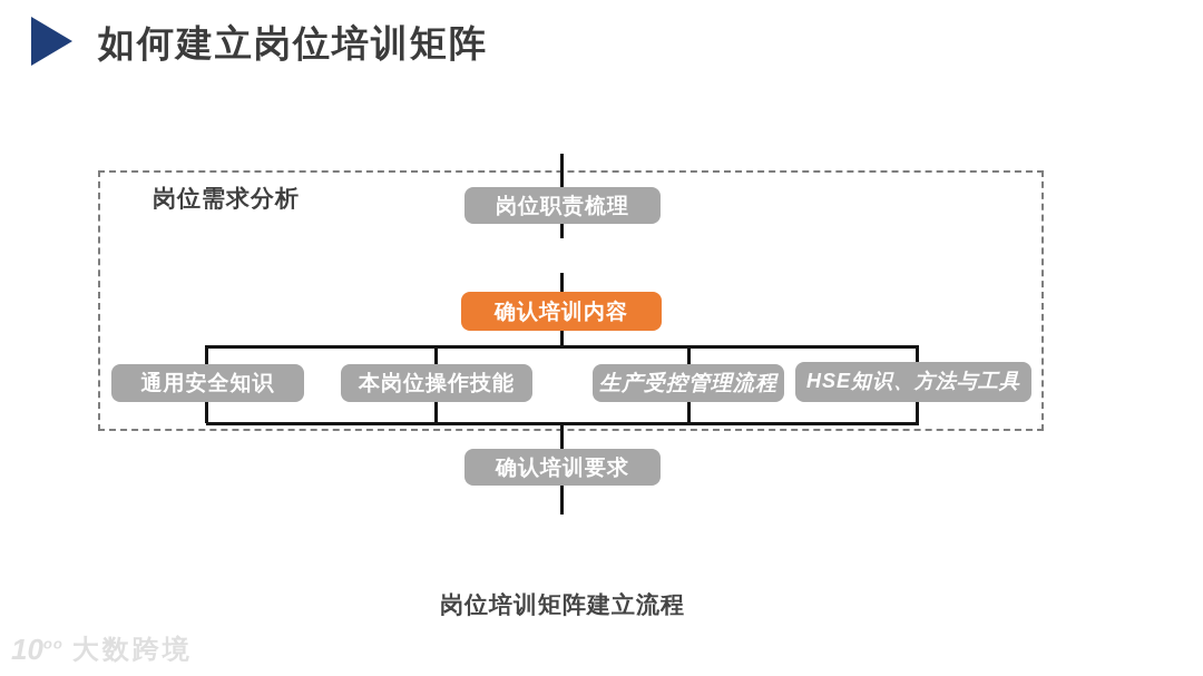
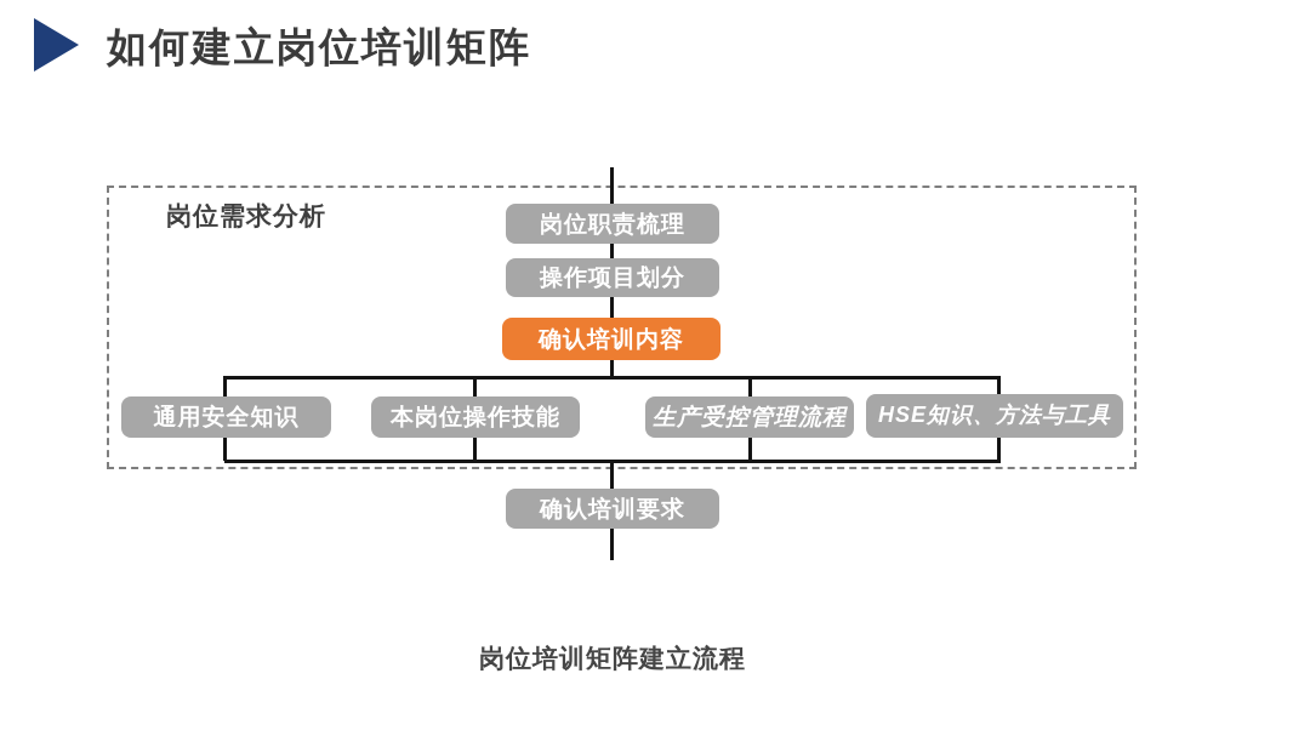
  如何建立岗位培训矩阵
  岗位需求分析
  岗位职责梳理
+ 操作项目划分
  确认培训内容
  通用安全知识
  本岗位操作技能
  生产受控管理流程
  HSE知识、方法与工具
  确认培训要求
  岗位培训矩阵建立流程
- 10oo
- 大数跨境
